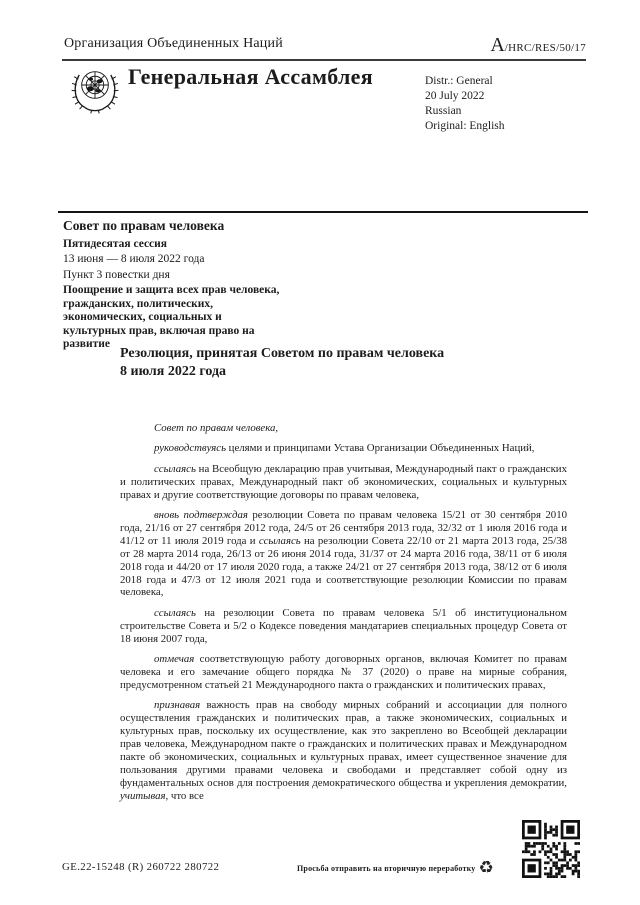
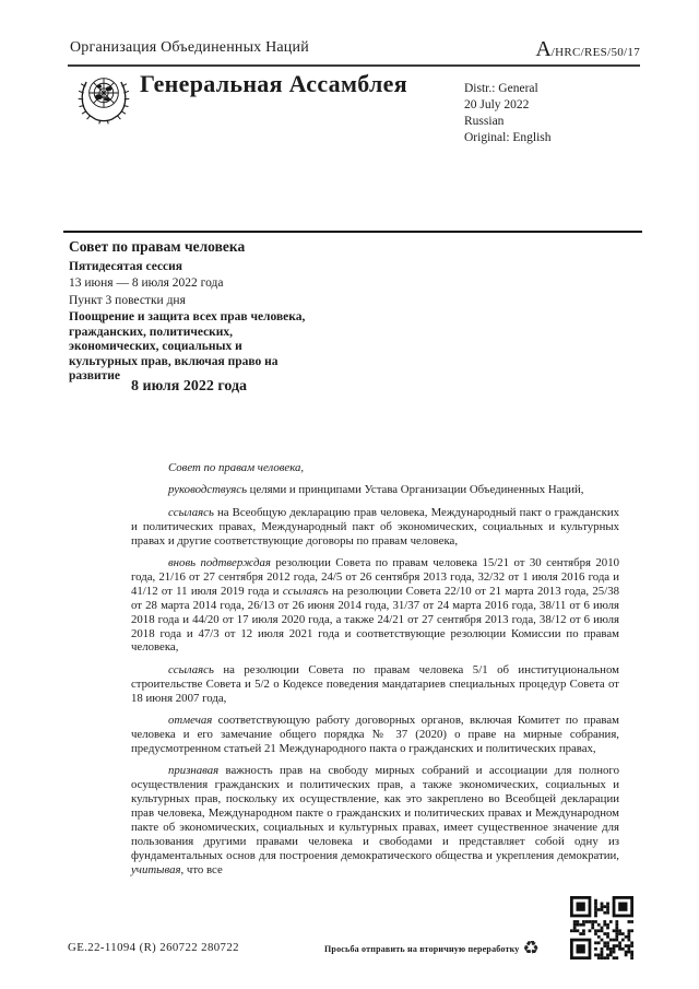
  Организация Объединенных Наций
  A/HRC/RES/50/17
  Генеральная Ассамблея
  Distr.: General
  20 July 2022
  Russian
  Original: English
  Совет по правам человека
  Пятидесятая сессия
  13 июня — 8 июля 2022 года
  Пункт 3 повестки дня
  Поощрение и защита всех прав человека, гражданских, политических, экономических, социальных и культурных прав, включая право на развитие
- Резолюция, принятая Советом по правам человека
  8 июля 2022 года
  Совет по правам человека,
  руководствуясь целями и принципами Устава Организации Объединенных Наций,
- ссылаясь на Всеобщую декларацию прав учитывая, Международный пакт о гражданских и политических правах, Международный пакт об экономических, социальных и культурных правах и другие соответствующие договоры по правам человека,
+ ссылаясь на Всеобщую декларацию прав человека, Международный пакт о гражданских и политических правах, Международный пакт об экономических, социальных и культурных правах и другие соответствующие договоры по правам человека,
  вновь подтверждая резолюции Совета по правам человека 15/21 от 30 сентября 2010 года, 21/16 от 27 сентября 2012 года, 24/5 от 26 сентября 2013 года, 32/32 от 1 июля 2016 года и 41/12 от 11 июля 2019 года и ссылаясь на резолюции Совета 22/10 от 21 марта 2013 года, 25/38 от 28 марта 2014 года, 26/13 от 26 июня 2014 года, 31/37 от 24 марта 2016 года, 38/11 от 6 июля 2018 года и 44/20 от 17 июля 2020 года, а также 24/21 от 27 сентября 2013 года, 38/12 от 6 июля 2018 года и 47/3 от 12 июля 2021 года и соответствующие резолюции Комиссии по правам человека,
  ссылаясь на резолюции Совета по правам человека 5/1 об институциональном строительстве Совета и 5/2 о Кодексе поведения мандатариев специальных процедур Совета от 18 июня 2007 года,
  отмечая соответствующую работу договорных органов, включая Комитет по правам человека и его замечание общего порядка № 37 (2020) о праве на мирные собрания, предусмотренном статьей 21 Международного пакта о гражданских и политических правах,
  признавая важность прав на свободу мирных собраний и ассоциации для полного осуществления гражданских и политических прав, а также экономических, социальных и культурных прав, поскольку их осуществление, как это закреплено во Всеобщей декларации прав человека, Международном пакте о гражданских и политических правах и Международном пакте об экономических, социальных и культурных правах, имеет существенное значение для пользования другими правами человека и свободами и представляет собой одну из фундаментальных основ для построения демократического общества и укрепления демократии, учитывая, что все
- GE.22-15248 (R) 260722 280722
+ GE.22-11094 (R) 260722 280722
  Просьба отправить на вторичную переработку
  ♻
